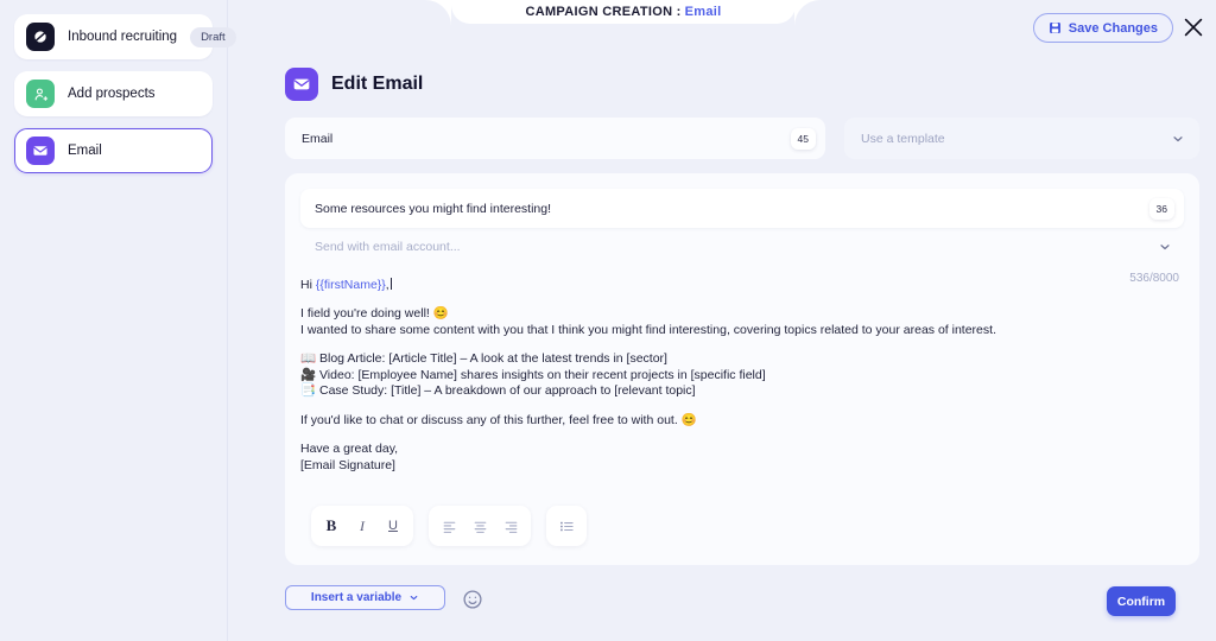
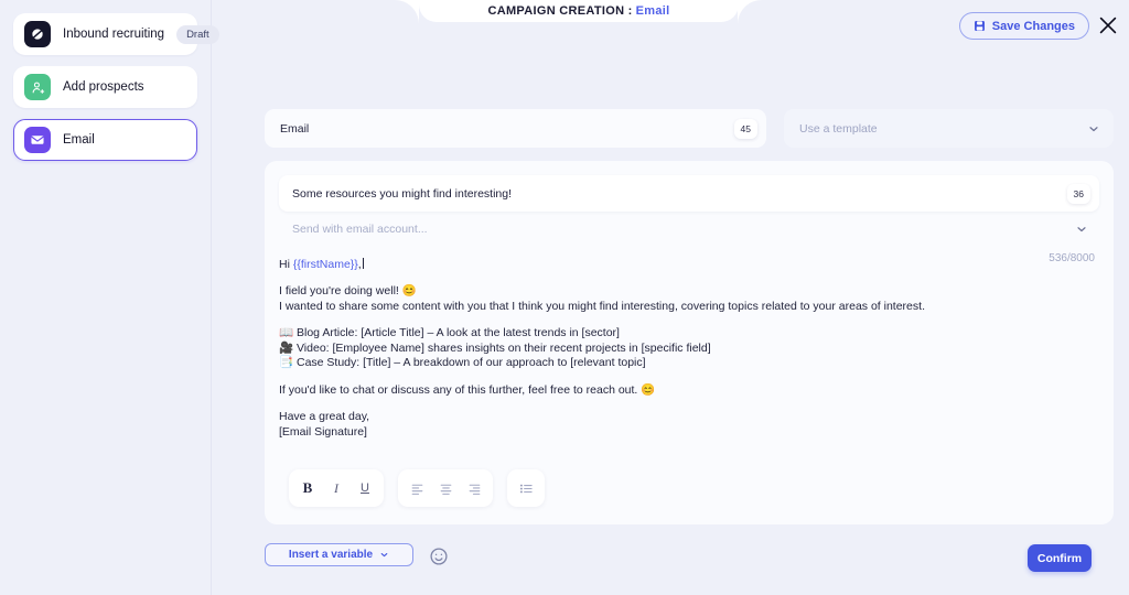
  CAMPAIGN CREATION : Email
  Save Changes
  Inbound recruiting
  Draft
  Add prospects
  Email
- Edit Email
  Email
  45
  Use a template
  Some resources you might find interesting!
  36
  Send with email account...
  536/8000
  Hi {{firstName}},
  I field you're doing well! 😊
  I wanted to share some content with you that I think you might find interesting, covering topics related to your areas of interest.
  📖 Blog Article: [Article Title] – A look at the latest trends in [sector]
  🎥 Video: [Employee Name] shares insights on their recent projects in [specific field]
  📑 Case Study: [Title] – A breakdown of our approach to [relevant topic]
- If you'd like to chat or discuss any of this further, feel free to with out. 😊
+ If you'd like to chat or discuss any of this further, feel free to reach out. 😊
  Have a great day,
  [Email Signature]
  B
  I
  U
  Insert a variable
  Confirm
